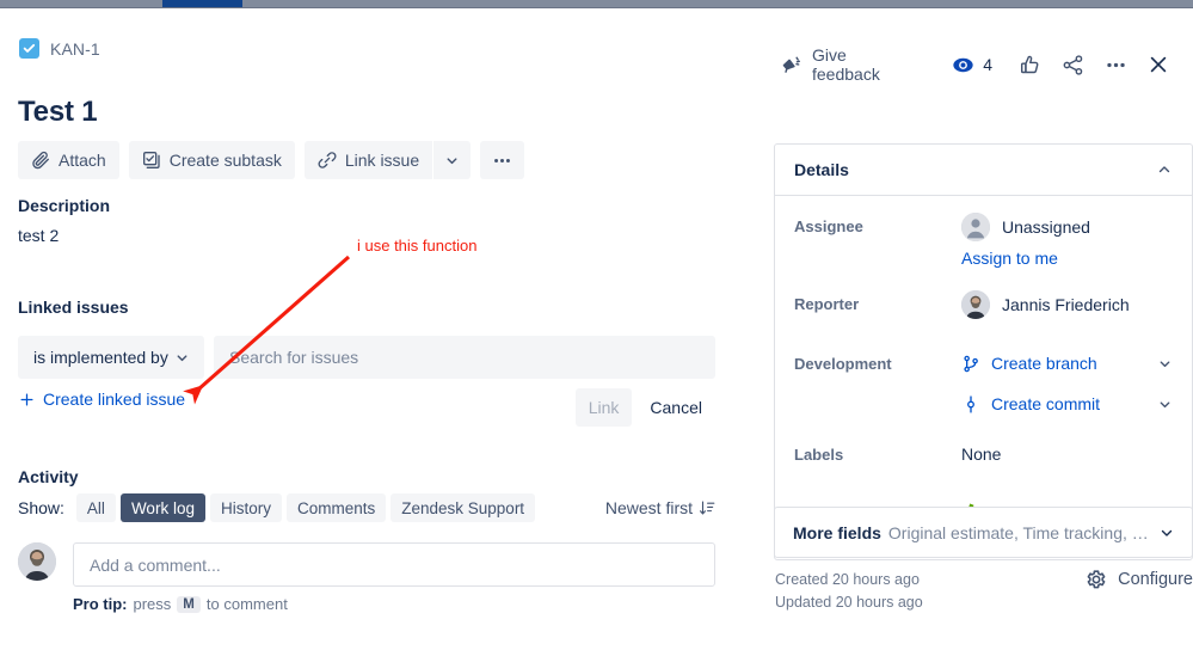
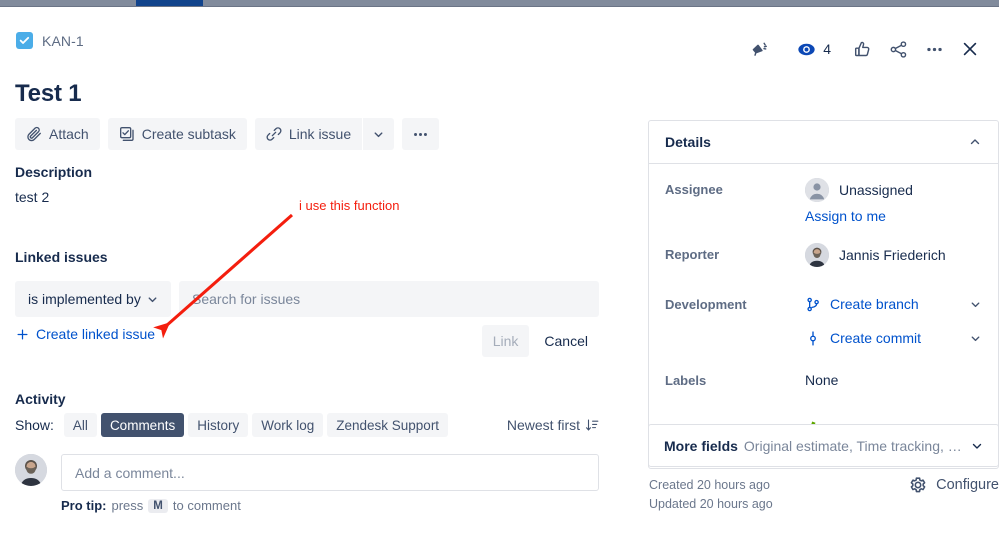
  KAN-1
  Test 1
  Attach
  Create subtask
  Link issue
  Description
  test 2
  Linked issues
  is implemented by
  earch for issues
  Create linked issue
  Link
  Cancel
  Activity
  Show:
  All
- Work log
+ Comments
  History
- Comments
+ Work log
  Zendesk Support
  Newest first
  Add a comment...
  Pro tip:
  press
  M
  to comment
- Give feedback
  4
  Details
  Assignee
  Unassigned
  Assign to me
  Reporter
  Jannis Friederich
  Development
  Create branch
  Create commit
  Labels
  None
  More fields
  Original estimate, Time tracking, Ep
  Created 20 hours ago
  Updated 20 hours ago
  Configure
  i use this function
